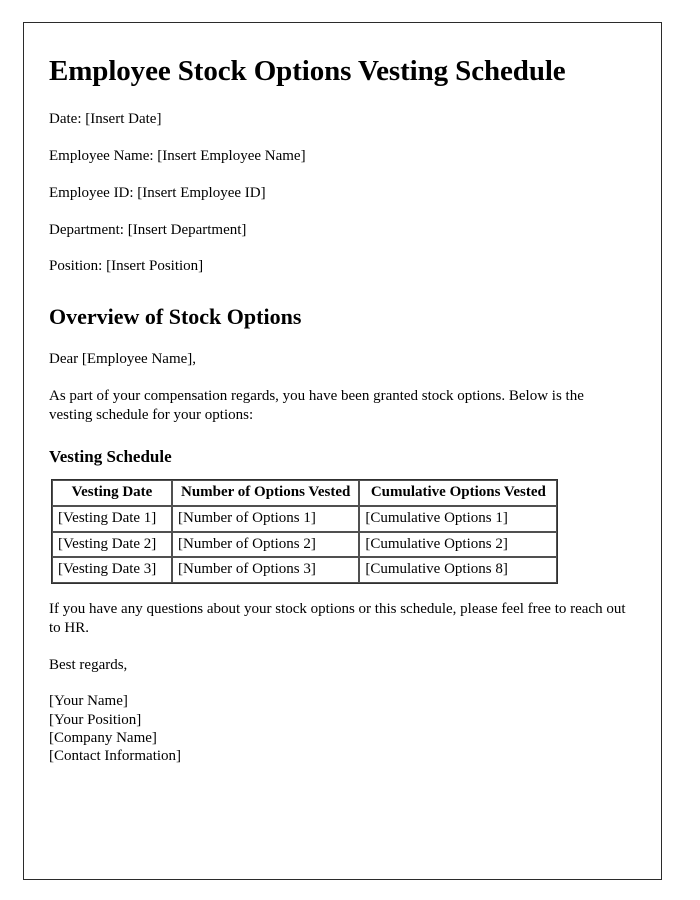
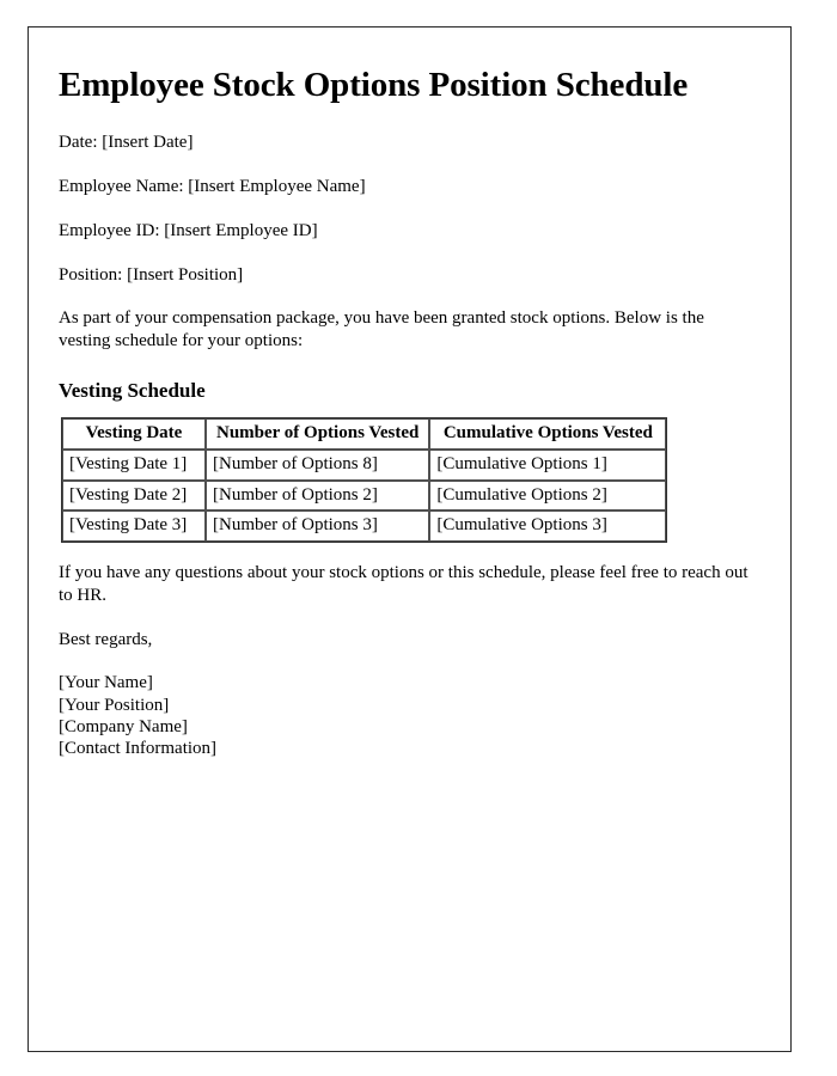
- Employee Stock Options Vesting Schedule
+ Employee Stock Options Position Schedule
  Date: [Insert Date]
  Employee Name: [Insert Employee Name]
  Employee ID: [Insert Employee ID]
- Department: [Insert Department]
  Position: [Insert Position]
- Overview of Stock Options
- Dear [Employee Name],
- As part of your compensation regards, you have been granted stock options. Below is the vesting schedule for your options:
+ As part of your compensation package, you have been granted stock options. Below is the vesting schedule for your options:
  Vesting Schedule
  Vesting Date	Number of Options Vested	Cumulative Options Vested
- [Vesting Date 1]	[Number of Options 1]	[Cumulative Options 1]
+ [Vesting Date 1]	[Number of Options 8]	[Cumulative Options 1]
  [Vesting Date 2]	[Number of Options 2]	[Cumulative Options 2]
- [Vesting Date 3]	[Number of Options 3]	[Cumulative Options 8]
+ [Vesting Date 3]	[Number of Options 3]	[Cumulative Options 3]
  If you have any questions about your stock options or this schedule, please feel free to reach out to HR.
  Best regards,
  [Your Name]
  [Your Position]
  [Company Name]
  [Contact Information]
